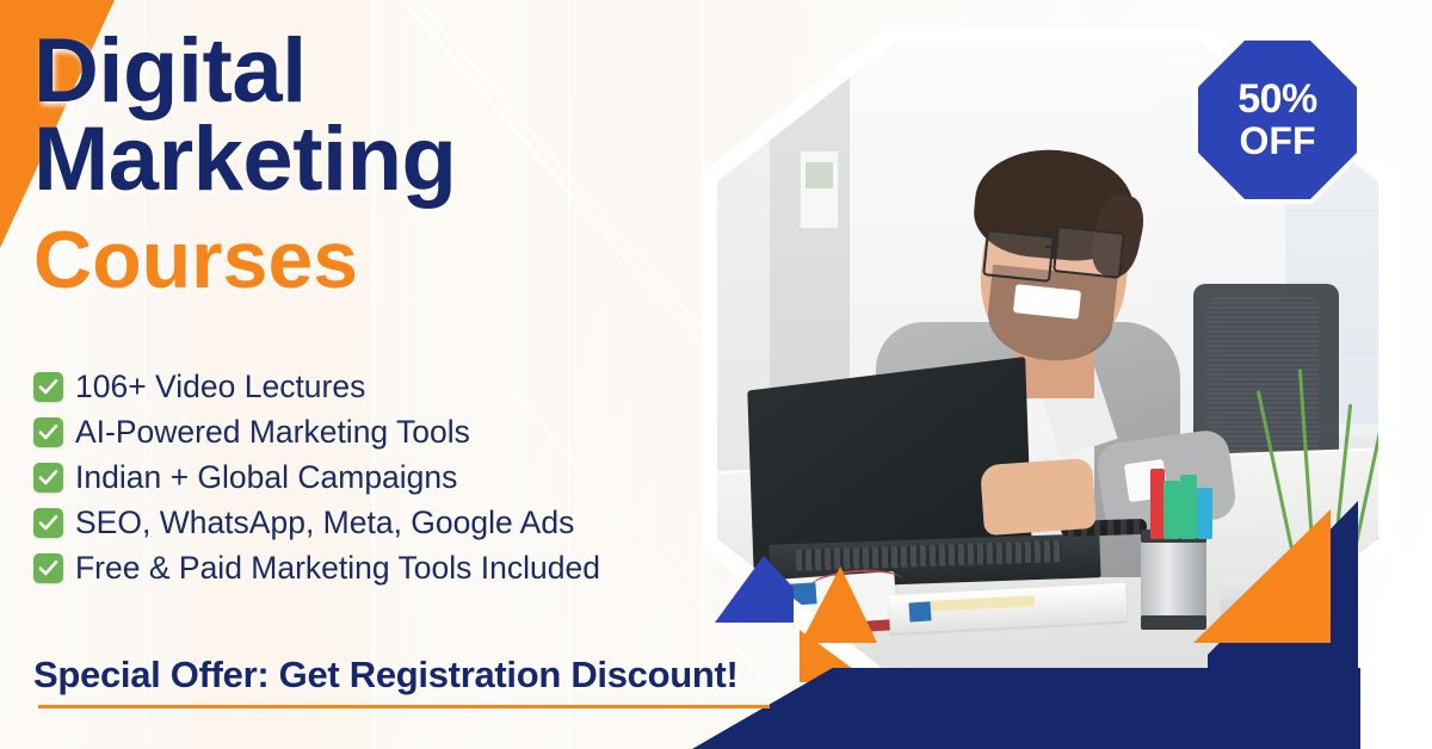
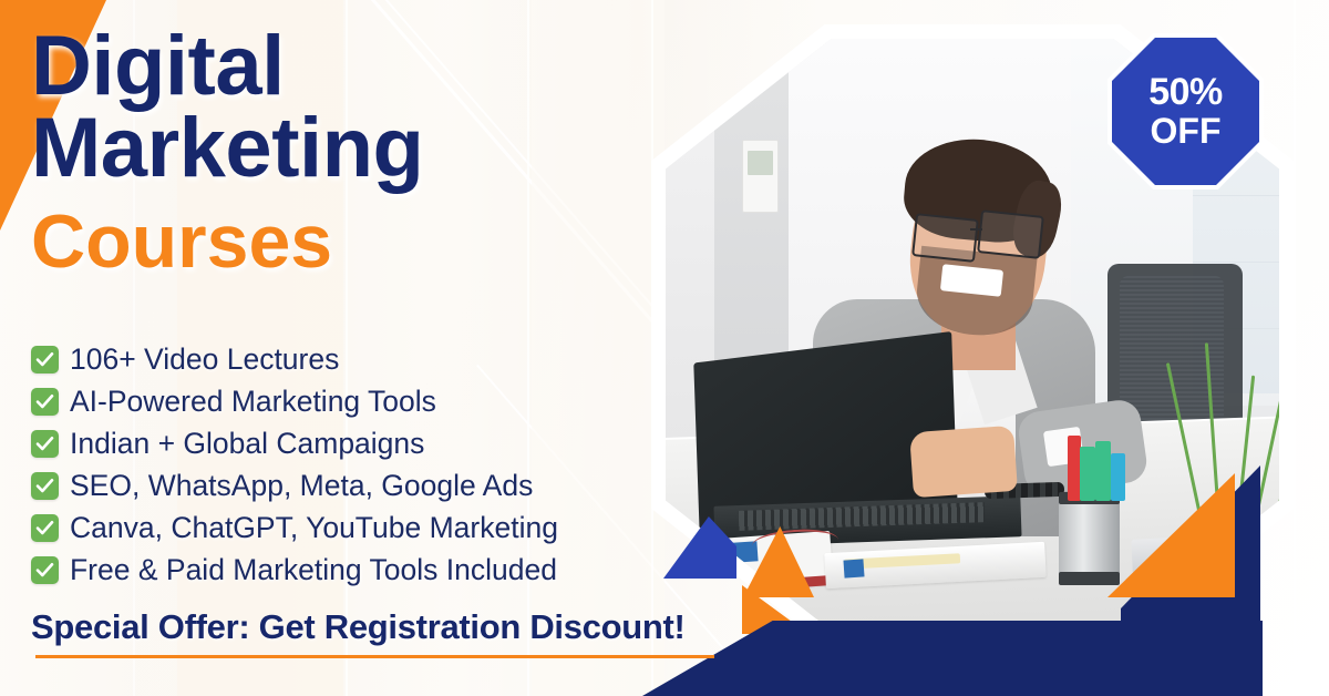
  Digital
  Marketing
  Courses
  106+ Video Lectures
  AI-Powered Marketing Tools
  Indian + Global Campaigns
  SEO, WhatsApp, Meta, Google Ads
+ Canva, ChatGPT, YouTube Marketing
  Free & Paid Marketing Tools Included
  Special Offer: Get Registration Discount!
  50%
  OFF
